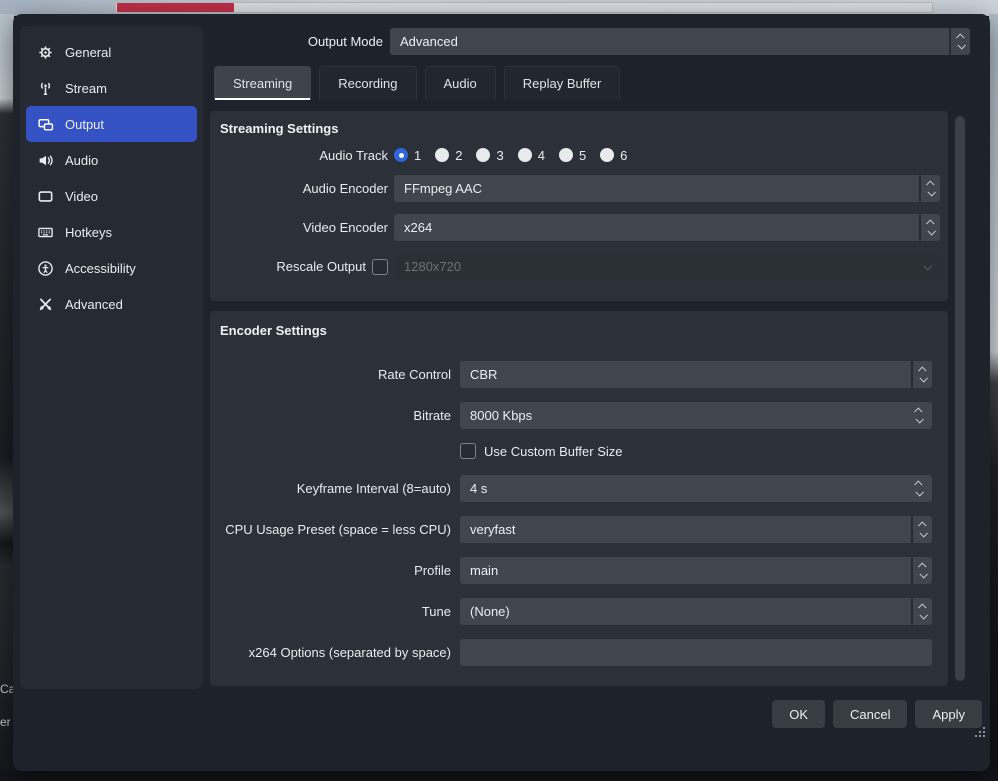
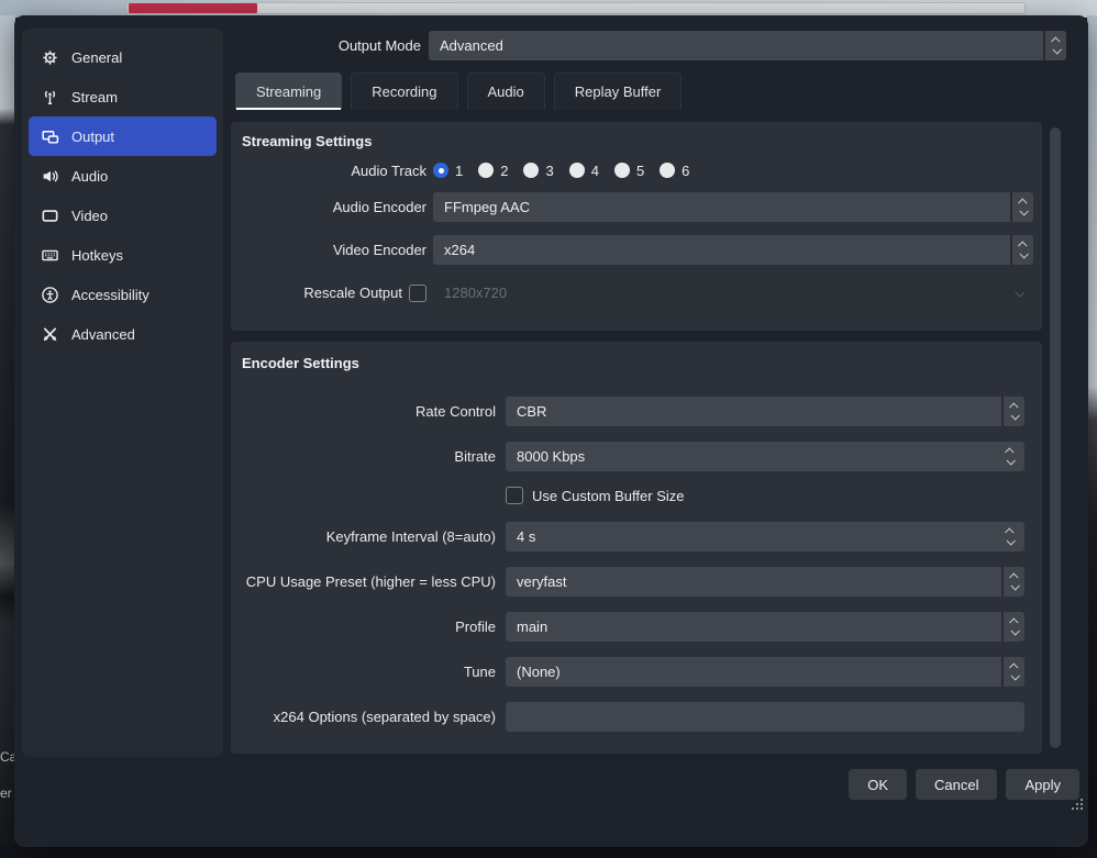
  Ca
  er
  General
  Stream
  Output
  Audio
  Video
  Hotkeys
  Accessibility
  Advanced
  Output Mode
  Advanced
  Streaming
  Recording
  Audio
  Replay Buffer
  Streaming Settings
  Audio Track
  1
  2
  3
  4
  5
  6
  Audio Encoder
  FFmpeg AAC
  Video Encoder
  x264
  Rescale Output
  1280x720
  Encoder Settings
  Rate Control
  CBR
  Bitrate
  8000 Kbps
  Use Custom Buffer Size
  Keyframe Interval (8=auto)
  4 s
- CPU Usage Preset (space = less CPU)
+ CPU Usage Preset (higher = less CPU)
  veryfast
  Profile
  main
  Tune
  (None)
  x264 Options (separated by space)
  OK
  Cancel
  Apply
